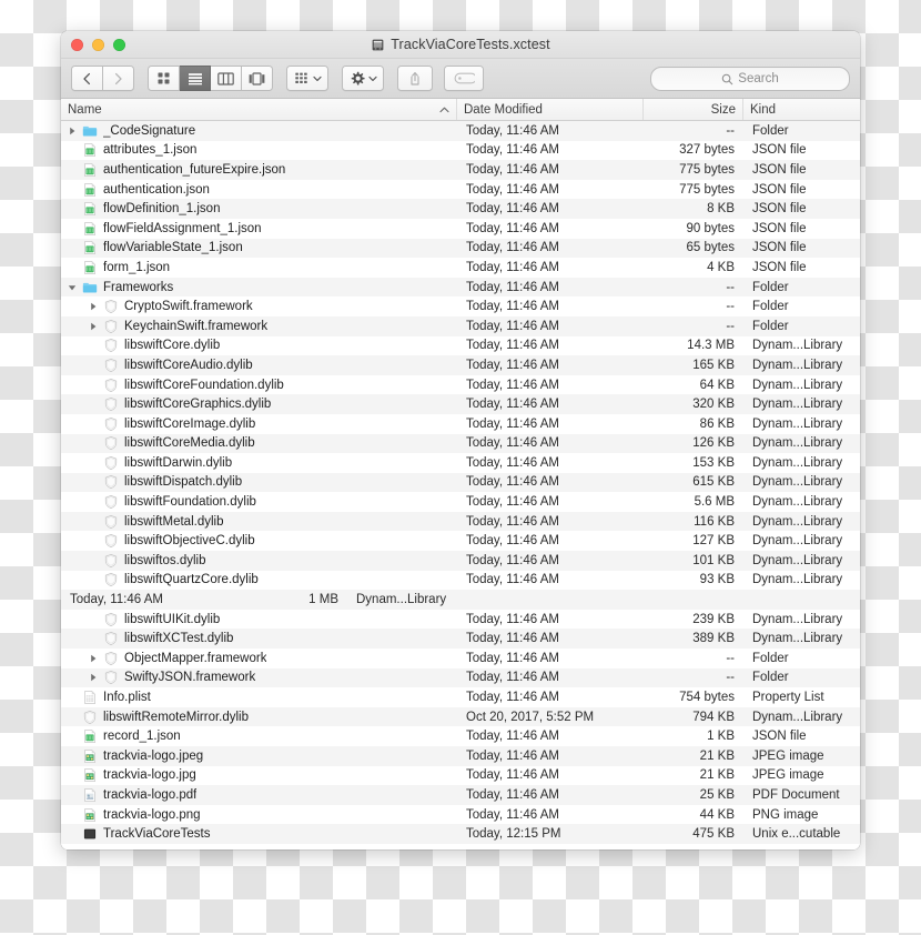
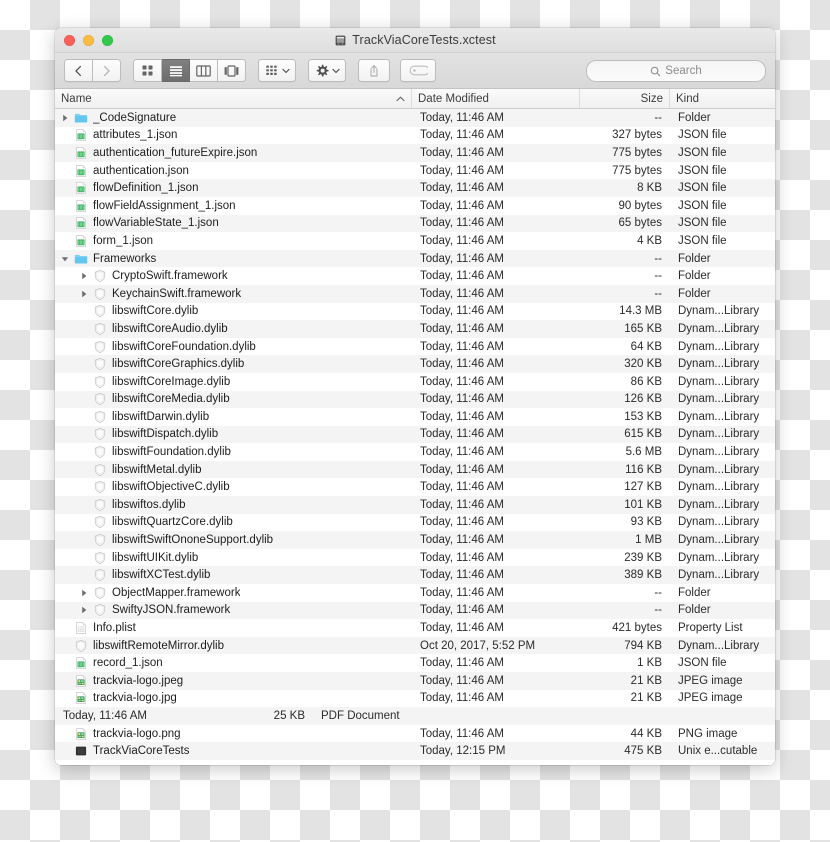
  TrackViaCoreTests.xctest
  Search
  Name
  Date Modified
  Size
  Kind
  _CodeSignature
  Today, 11:46 AM
  --
  Folder
  attributes_1.json
  Today, 11:46 AM
  327 bytes
  JSON file
  authentication_futureExpire.json
  Today, 11:46 AM
  775 bytes
  JSON file
  authentication.json
  Today, 11:46 AM
  775 bytes
  JSON file
  flowDefinition_1.json
  Today, 11:46 AM
  8 KB
  JSON file
  flowFieldAssignment_1.json
  Today, 11:46 AM
  90 bytes
  JSON file
  flowVariableState_1.json
  Today, 11:46 AM
  65 bytes
  JSON file
  form_1.json
  Today, 11:46 AM
  4 KB
  JSON file
  Frameworks
  Today, 11:46 AM
  --
  Folder
  CryptoSwift.framework
  Today, 11:46 AM
  --
  Folder
  KeychainSwift.framework
  Today, 11:46 AM
  --
  Folder
  libswiftCore.dylib
  Today, 11:46 AM
  14.3 MB
  Dynam...Library
  libswiftCoreAudio.dylib
  Today, 11:46 AM
  165 KB
  Dynam...Library
  libswiftCoreFoundation.dylib
  Today, 11:46 AM
  64 KB
  Dynam...Library
  libswiftCoreGraphics.dylib
  Today, 11:46 AM
  320 KB
  Dynam...Library
  libswiftCoreImage.dylib
  Today, 11:46 AM
  86 KB
  Dynam...Library
  libswiftCoreMedia.dylib
  Today, 11:46 AM
  126 KB
  Dynam...Library
  libswiftDarwin.dylib
  Today, 11:46 AM
  153 KB
  Dynam...Library
  libswiftDispatch.dylib
  Today, 11:46 AM
  615 KB
  Dynam...Library
  libswiftFoundation.dylib
  Today, 11:46 AM
  5.6 MB
  Dynam...Library
  libswiftMetal.dylib
  Today, 11:46 AM
  116 KB
  Dynam...Library
  libswiftObjectiveC.dylib
  Today, 11:46 AM
  127 KB
  Dynam...Library
  libswiftos.dylib
  Today, 11:46 AM
  101 KB
  Dynam...Library
  libswiftQuartzCore.dylib
  Today, 11:46 AM
  93 KB
  Dynam...Library
+ libswiftSwiftOnoneSupport.dylib
  Today, 11:46 AM
  1 MB
  Dynam...Library
  libswiftUIKit.dylib
  Today, 11:46 AM
  239 KB
  Dynam...Library
  libswiftXCTest.dylib
  Today, 11:46 AM
  389 KB
  Dynam...Library
  ObjectMapper.framework
  Today, 11:46 AM
  --
  Folder
  SwiftyJSON.framework
  Today, 11:46 AM
  --
  Folder
  Info.plist
  Today, 11:46 AM
- 754 bytes
+ 421 bytes
  Property List
  libswiftRemoteMirror.dylib
  Oct 20, 2017, 5:52 PM
  794 KB
  Dynam...Library
  record_1.json
  Today, 11:46 AM
  1 KB
  JSON file
  trackvia-logo.jpeg
  Today, 11:46 AM
  21 KB
  JPEG image
  trackvia-logo.jpg
  Today, 11:46 AM
  21 KB
  JPEG image
- trackvia-logo.pdf
  Today, 11:46 AM
  25 KB
  PDF Document
  trackvia-logo.png
  Today, 11:46 AM
  44 KB
  PNG image
  TrackViaCoreTests
  Today, 12:15 PM
  475 KB
  Unix e...cutable
